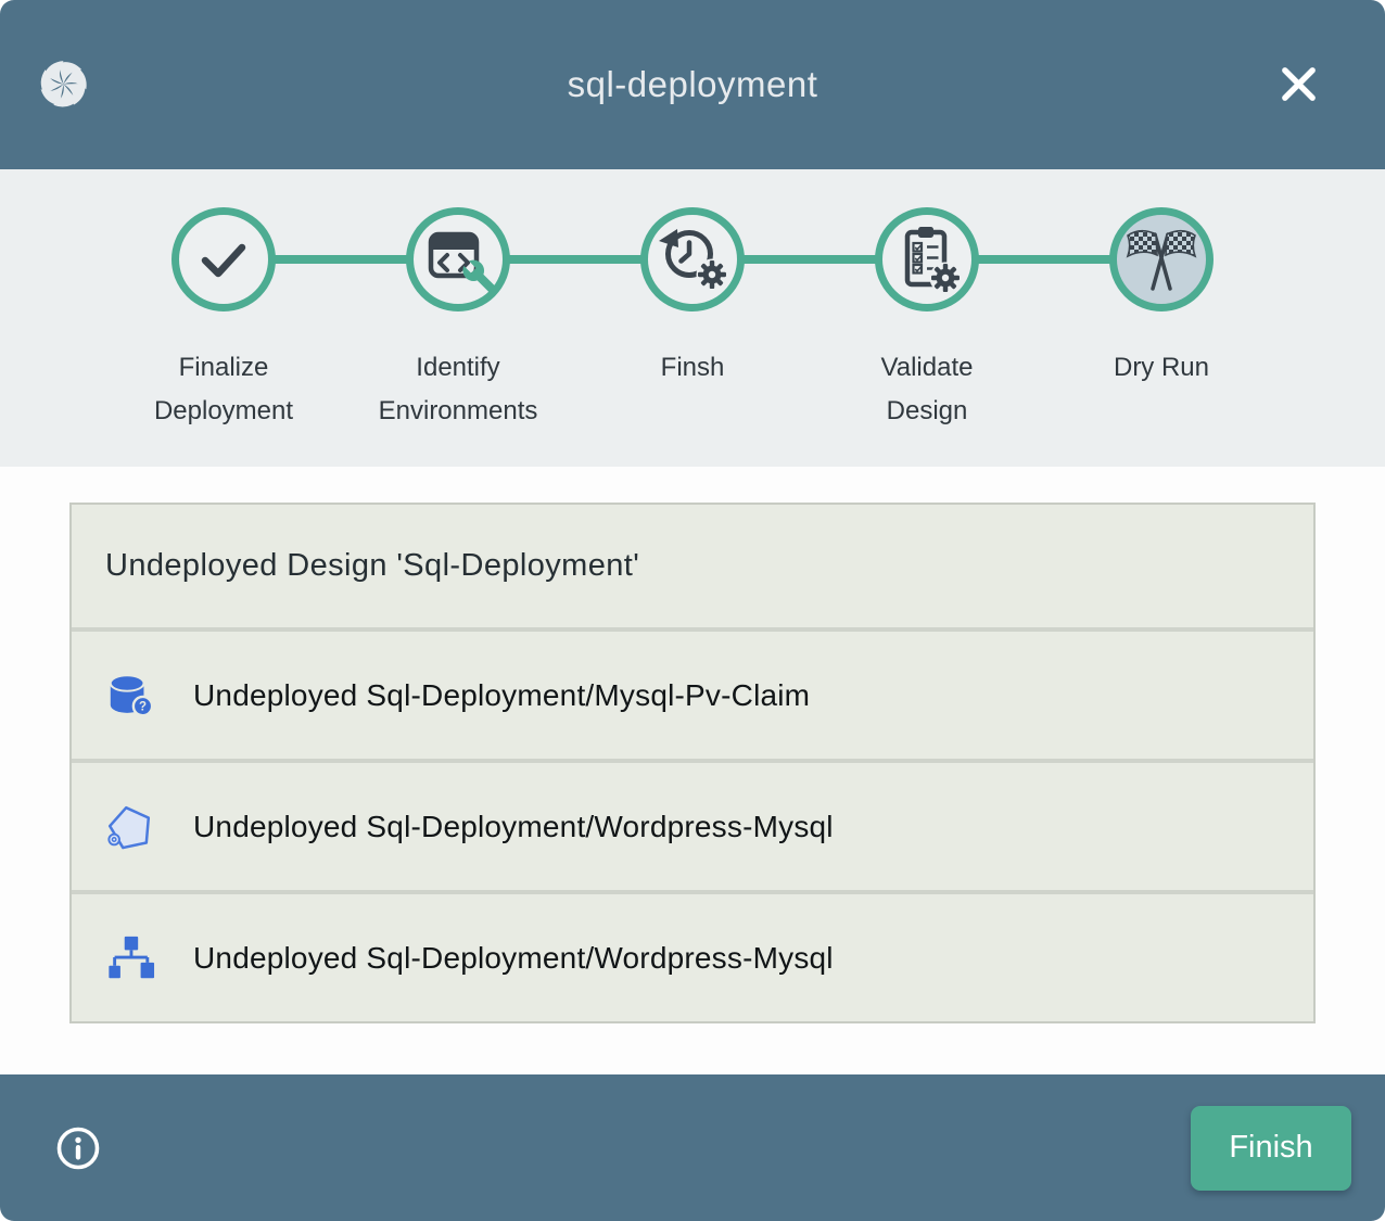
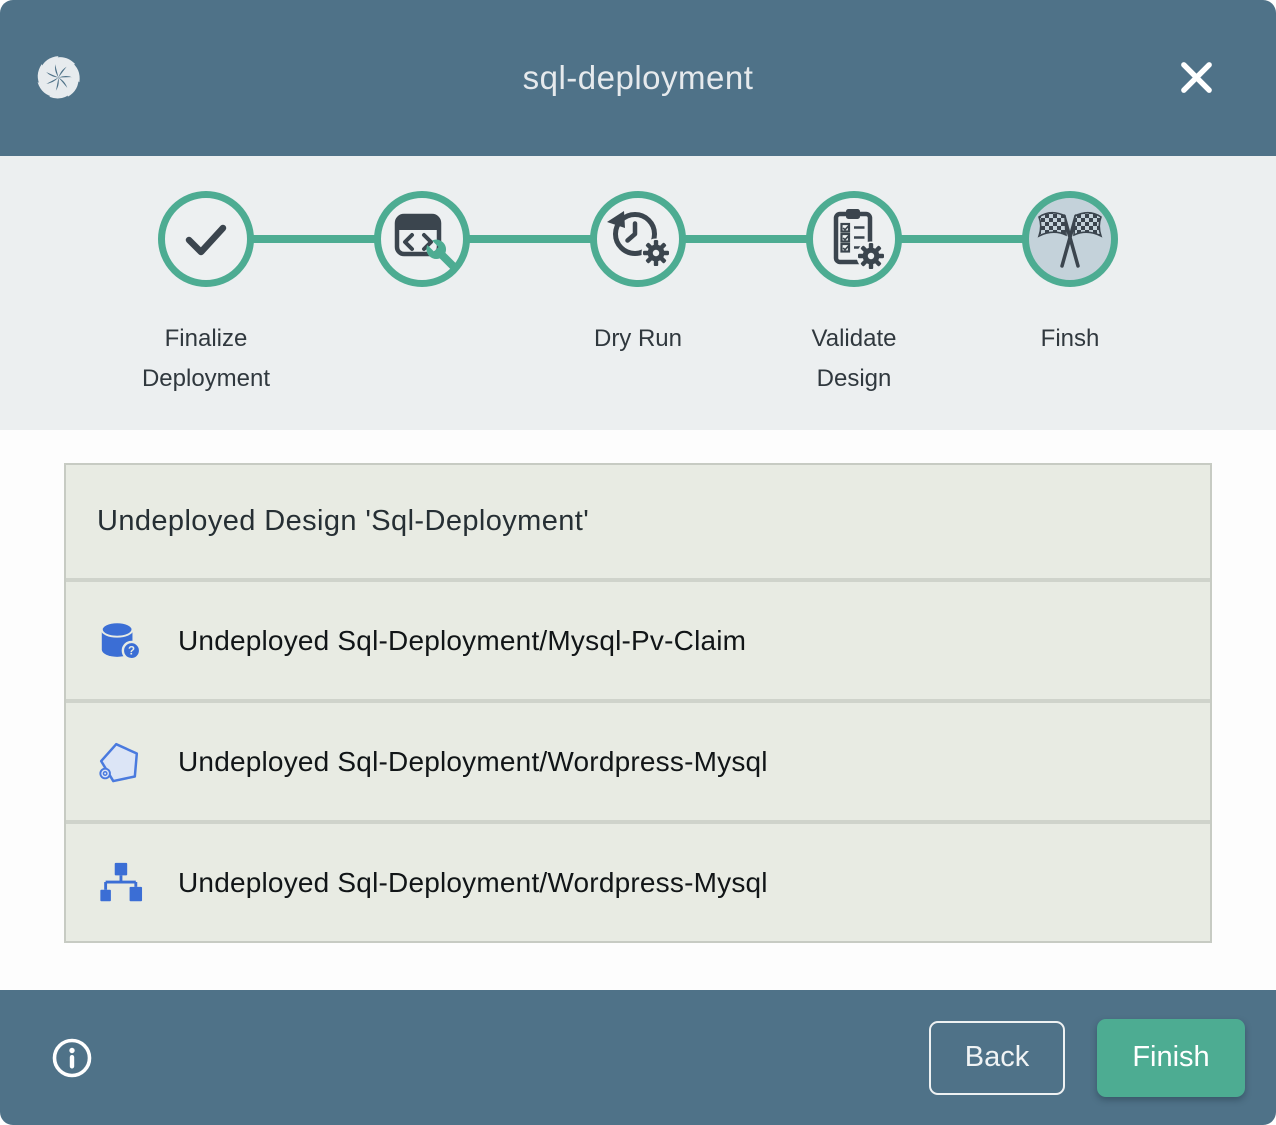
  sql-deployment
  Finalize Deployment
- Identify Environments
- Finsh
+ Dry Run
  Validate Design
- Dry Run
+ Finsh
  Undeployed Design 'Sql-Deployment'
  ?
  Undeployed Sql-Deployment/Mysql-Pv-Claim
  Undeployed Sql-Deployment/Wordpress-Mysql
  Undeployed Sql-Deployment/Wordpress-Mysql
+ Back
  Finish
